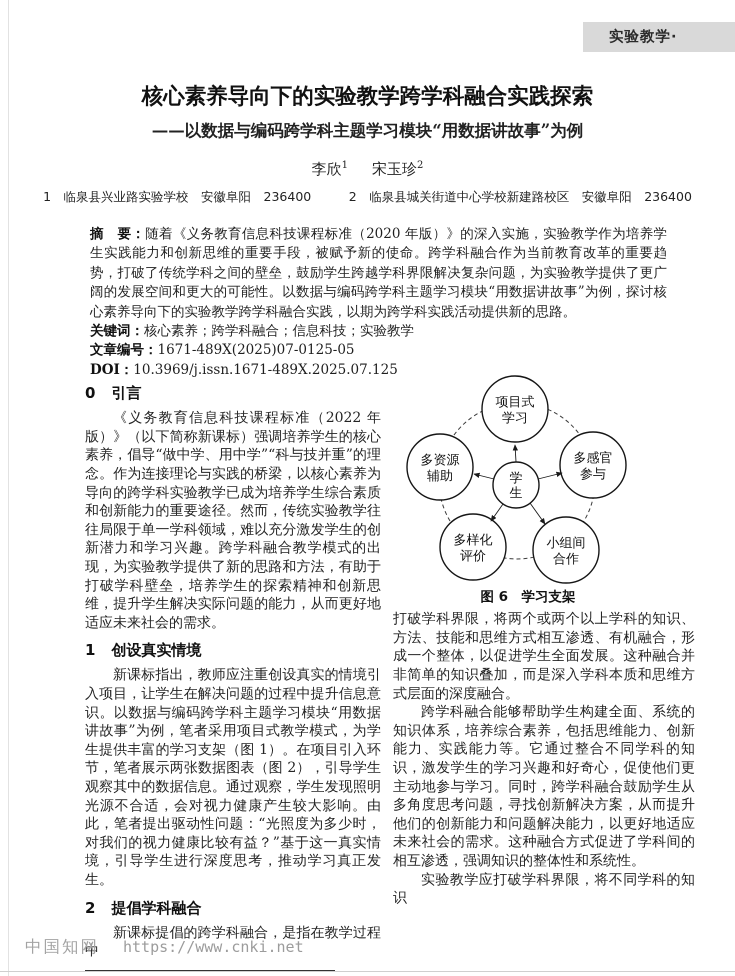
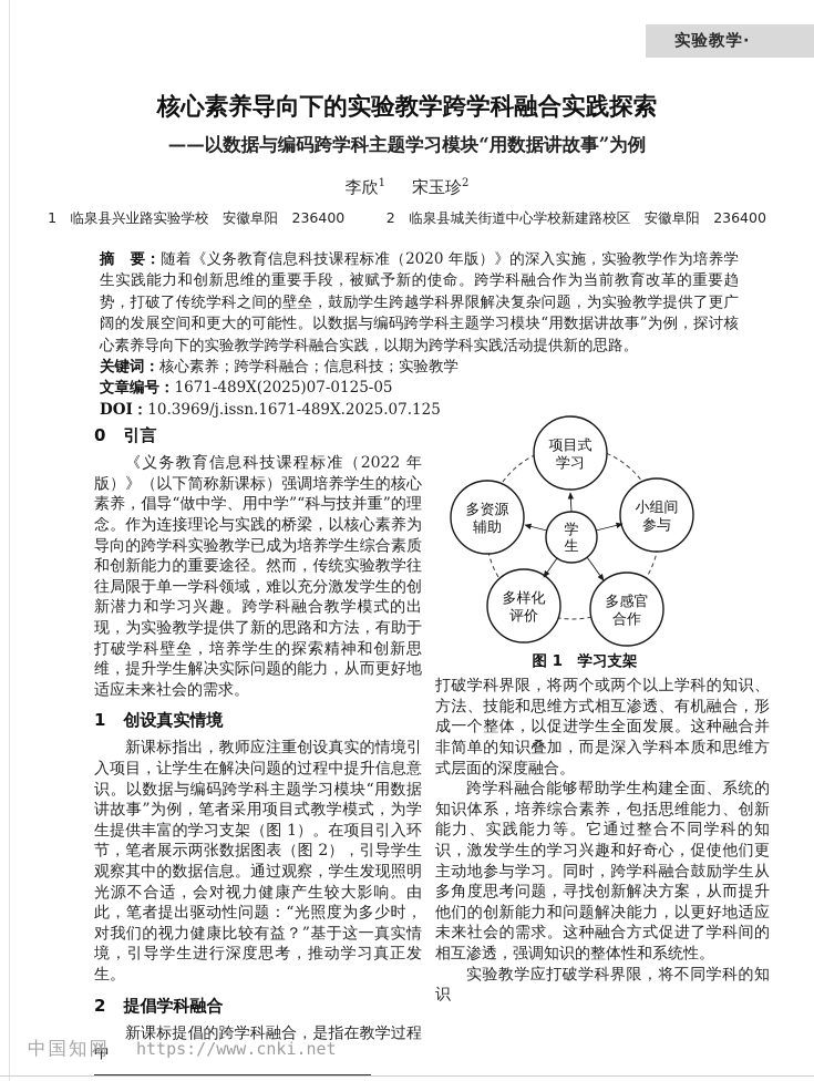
  实验教学·
  核心素养导向下的实验教学跨学科融合实践探索
  ——以数据与编码跨学科主题学习模块“用数据讲故事”为例
  李欣1 宋玉珍2
  1 临泉县兴业路实验学校 安徽阜阳 236400 2 临泉县城关街道中心学校新建路校区 安徽阜阳 236400
  摘 要：随着《义务教育信息科技课程标准（2020 年版）》的深入实施，实验教学作为培养学生实践能力和创新思维的重要手段，被赋予新的使命。跨学科融合作为当前教育改革的重要趋势，打破了传统学科之间的壁垒，鼓励学生跨越学科界限解决复杂问题，为实验教学提供了更广阔的发展空间和更大的可能性。以数据与编码跨学科主题学习模块“用数据讲故事”为例，探讨核心素养导向下的实验教学跨学科融合实践，以期为跨学科实践活动提供新的思路。
  关键词：核心素养；跨学科融合；信息科技；实验教学
  文章编号：1671-489X(2025)07-0125-05
  DOI：10.3969/j.issn.1671-489X.2025.07.125
  0 引言
  《义务教育信息科技课程标准（2022 年版）》（以下简称新课标）强调培养学生的核心素养，倡导“做中学、用中学”“科与技并重”的理念。作为连接理论与实践的桥梁，以核心素养为导向的跨学科实验教学已成为培养学生综合素质和创新能力的重要途径。然而，传统实验教学往往局限于单一学科领域，难以充分激发学生的创新潜力和学习兴趣。跨学科融合教学模式的出现，为实验教学提供了新的思路和方法，有助于打破学科壁垒，培养学生的探索精神和创新思维，提升学生解决实际问题的能力，从而更好地适应未来社会的需求。
  1 创设真实情境
  新课标指出，教师应注重创设真实的情境引入项目，让学生在解决问题的过程中提升信息意识。以数据与编码跨学科主题学习模块“用数据讲故事”为例，笔者采用项目式教学模式，为学生提供丰富的学习支架（图 1）。在项目引入环节，笔者展示两张数据图表（图 2），引导学生观察其中的数据信息。通过观察，学生发现照明光源不合适，会对视力健康产生较大影响。由此，笔者提出驱动性问题：“光照度为多少时，对我们的视力健康比较有益？”基于这一真实情境，引导学生进行深度思考，推动学习真正发生。
  2 提倡学科融合
  新课标提倡的跨学科融合，是指在教学过程中
  项目式
  学习
  多资源
  辅助
- 多感官
+ 小组间
  参与
  多样化
  评价
- 小组间
+ 多感官
  合作
  学
  生
- 图 6 学习支架
+ 图 1 学习支架
  打破学科界限，将两个或两个以上学科的知识、方法、技能和思维方式相互渗透、有机融合，形成一个整体，以促进学生全面发展。这种融合并非简单的知识叠加，而是深入学科本质和思维方式层面的深度融合。
  跨学科融合能够帮助学生构建全面、系统的知识体系，培养综合素养，包括思维能力、创新能力、实践能力等。它通过整合不同学科的知识，激发学生的学习兴趣和好奇心，促使他们更主动地参与学习。同时，跨学科融合鼓励学生从多角度思考问题，寻找创新解决方案，从而提升他们的创新能力和问题解决能力，以更好地适应未来社会的需求。这种融合方式促进了学科间的相互渗透，强调知识的整体性和系统性。
  实验教学应打破学科界限，将不同学科的知识
  中国知网
  https://www.cnki.net
